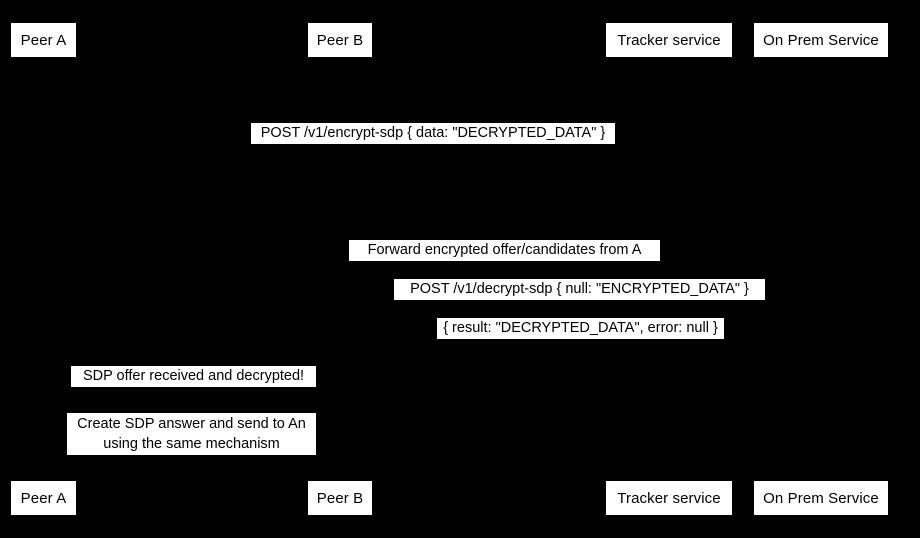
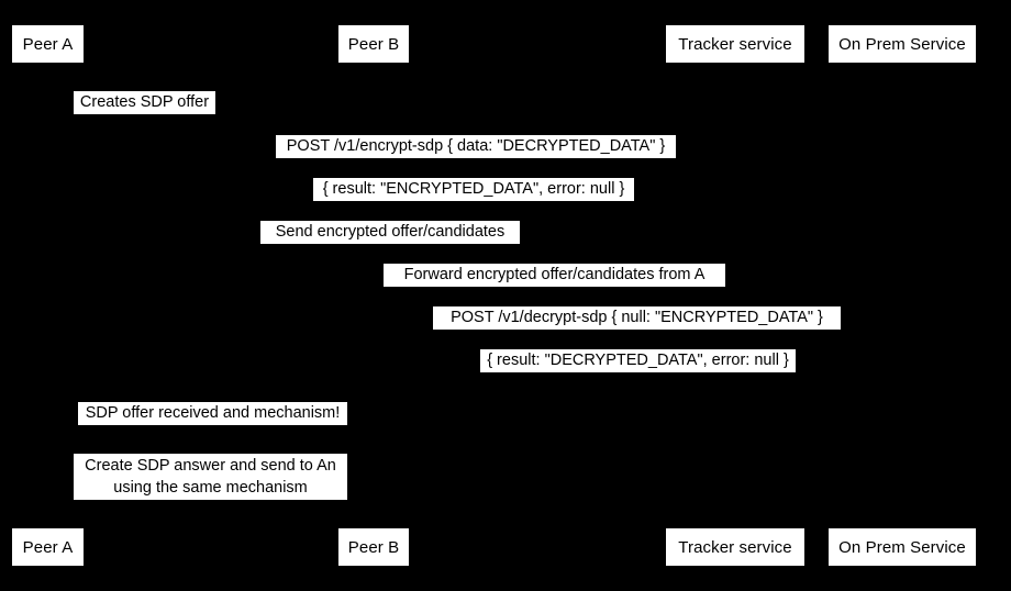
  Peer A
  Peer B
  Tracker service
  On Prem Service
+ Creates SDP offer
  POST /v1/encrypt-sdp { data: "DECRYPTED_DATA" }
+ { result: "ENCRYPTED_DATA", error: null }
+ Send encrypted offer/candidates
  Forward encrypted offer/candidates from A
  POST /v1/decrypt-sdp { null: "ENCRYPTED_DATA" }
  { result: "DECRYPTED_DATA", error: null }
- SDP offer received and decrypted!
+ SDP offer received and mechanism!
  Create SDP answer and send to An
  using the same mechanism
  Peer A
  Peer B
  Tracker service
  On Prem Service
